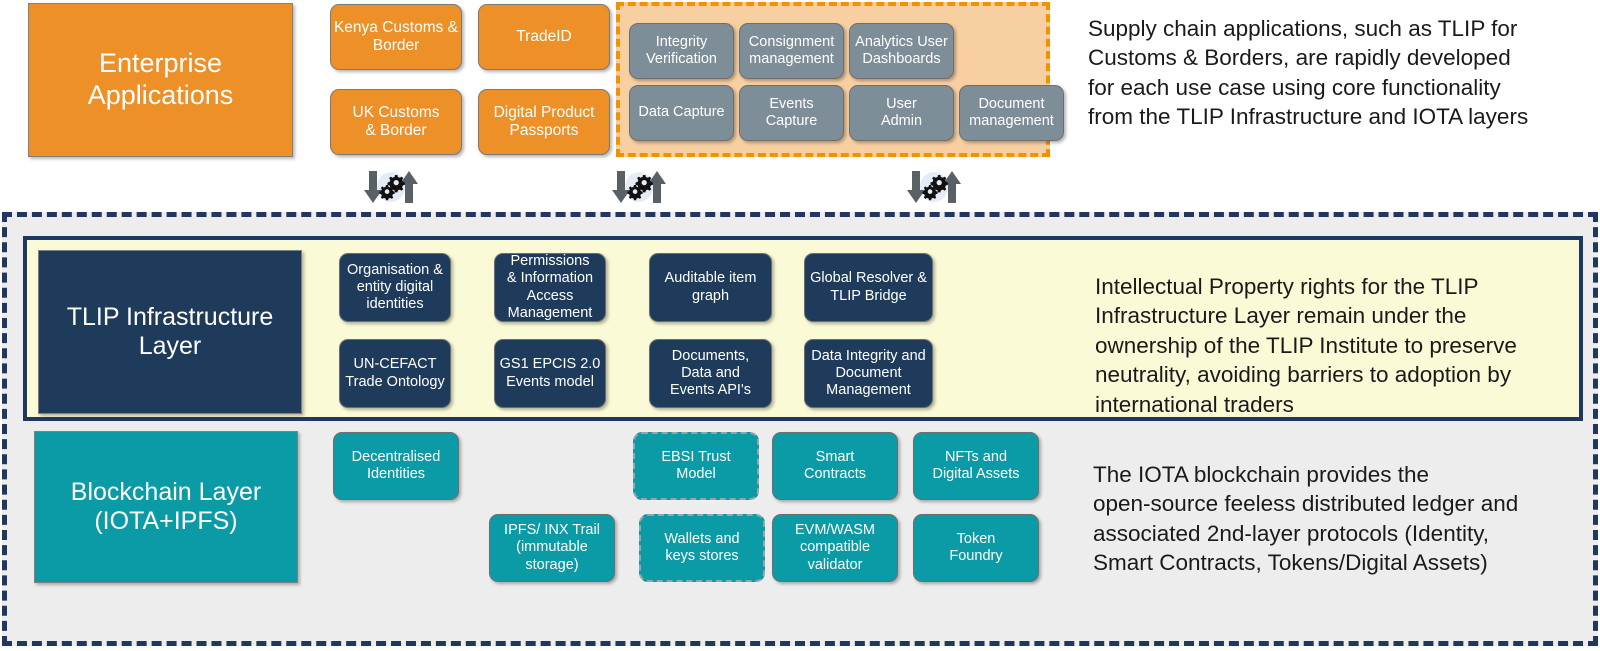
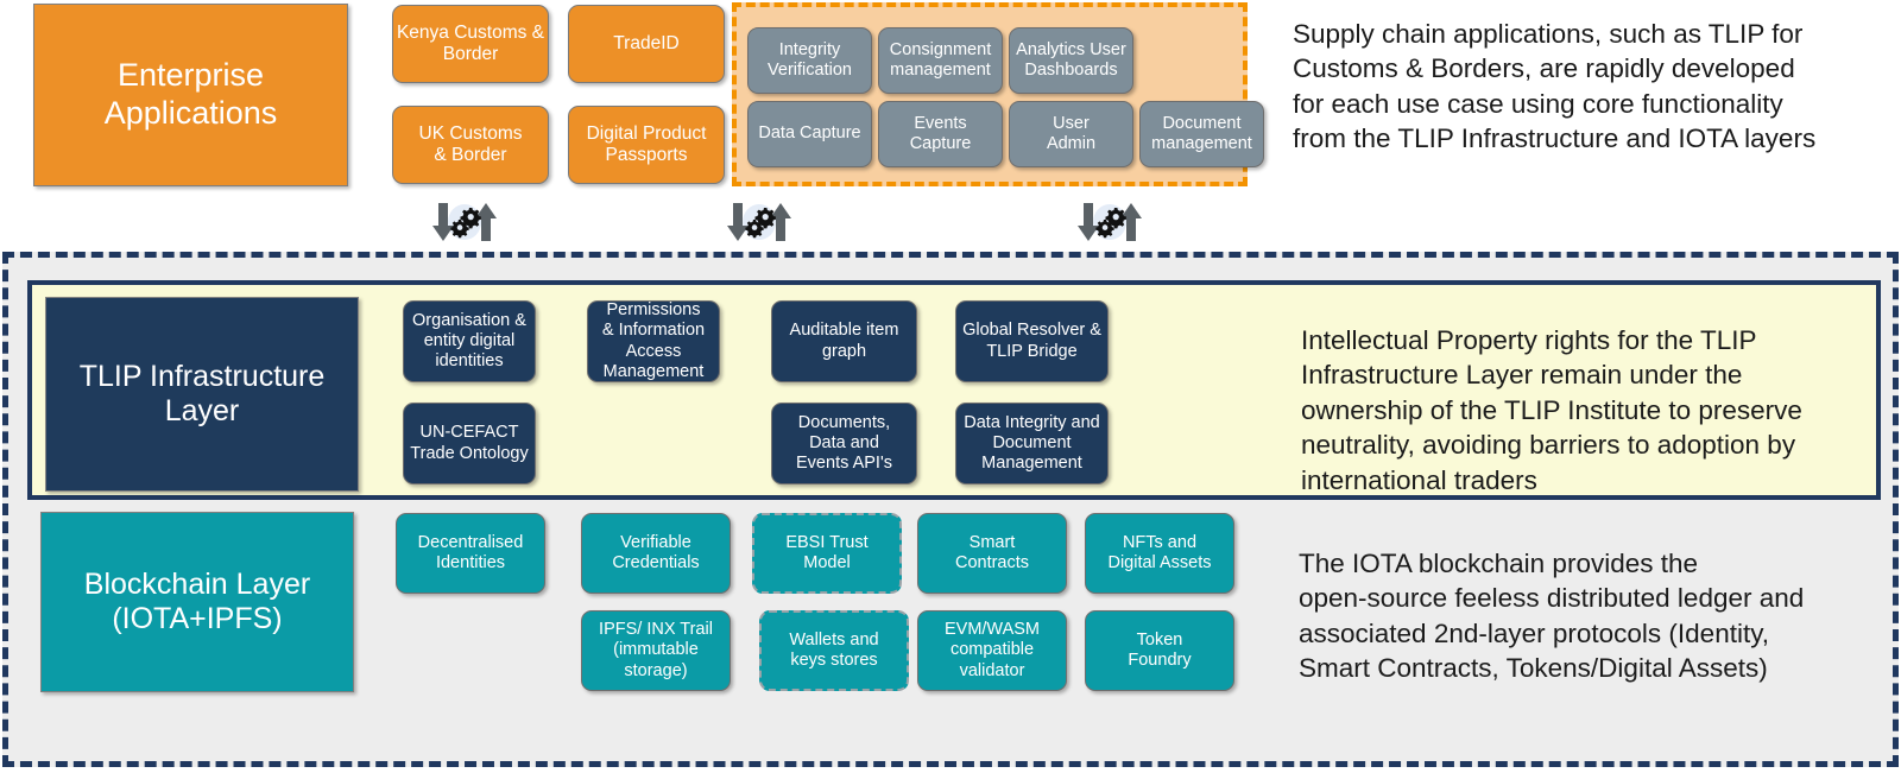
  Enterprise
  Applications
  Kenya Customs &
  Border
  TradeID
  UK Customs
  & Border
  Digital Product
  Passports
  Integrity
  Verification
  Consignment
  management
  Analytics User
  Dashboards
  Data Capture
  Events
  Capture
  User
  Admin
  Document
  management
  Supply chain applications, such as TLIP for
  Customs & Borders, are rapidly developed
  for each use case using core functionality
  from the TLIP Infrastructure and IOTA layers
  TLIP Infrastructure
  Layer
  Organisation &
  entity digital
  identities
  Permissions
  & Information
  Access
  Management
  Auditable item
  graph
  Global Resolver &
  TLIP Bridge
  UN-CEFACT
  Trade Ontology
- GS1 EPCIS 2.0
- Events model
  Documents,
  Data and
  Events API's
  Data Integrity and
  Document
  Management
  Intellectual Property rights for the TLIP
  Infrastructure Layer remain under the
  ownership of the TLIP Institute to preserve
  neutrality, avoiding barriers to adoption by
  international traders
  Blockchain Layer
  (IOTA+IPFS)
  Decentralised
  Identities
+ Verifiable
+ Credentials
  EBSI Trust
  Model
  Smart
  Contracts
  NFTs and
  Digital Assets
  IPFS/ INX Trail
  (immutable
  storage)
  Wallets and
  keys stores
  EVM/WASM
  compatible
  validator
  Token
  Foundry
  The IOTA blockchain provides the
  open-source feeless distributed ledger and
  associated 2nd-layer protocols (Identity,
  Smart Contracts, Tokens/Digital Assets)
